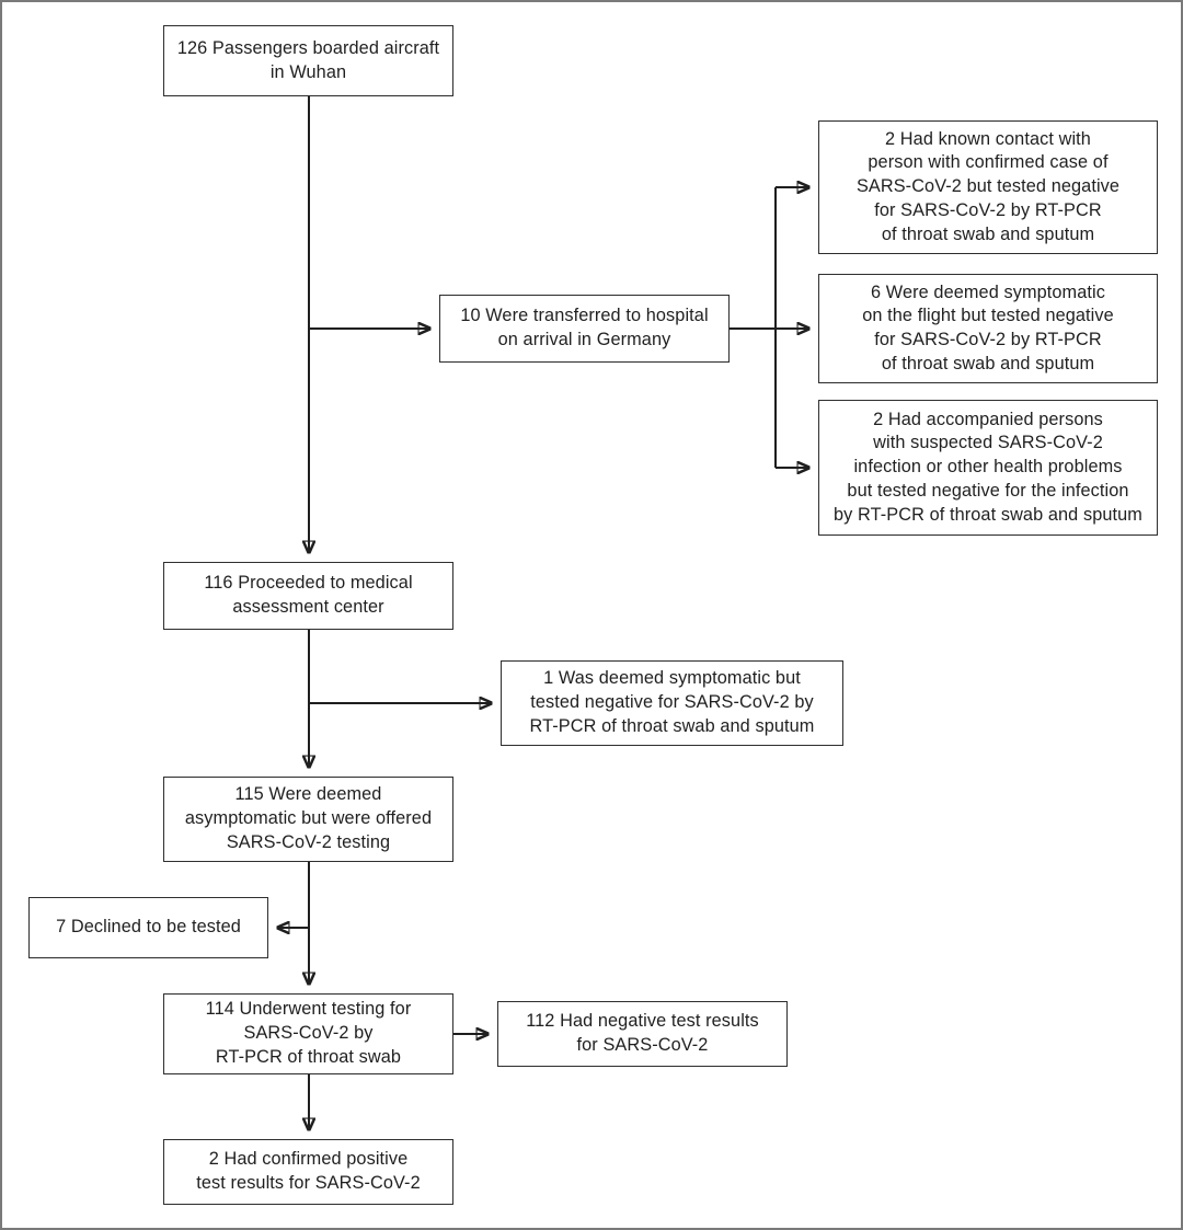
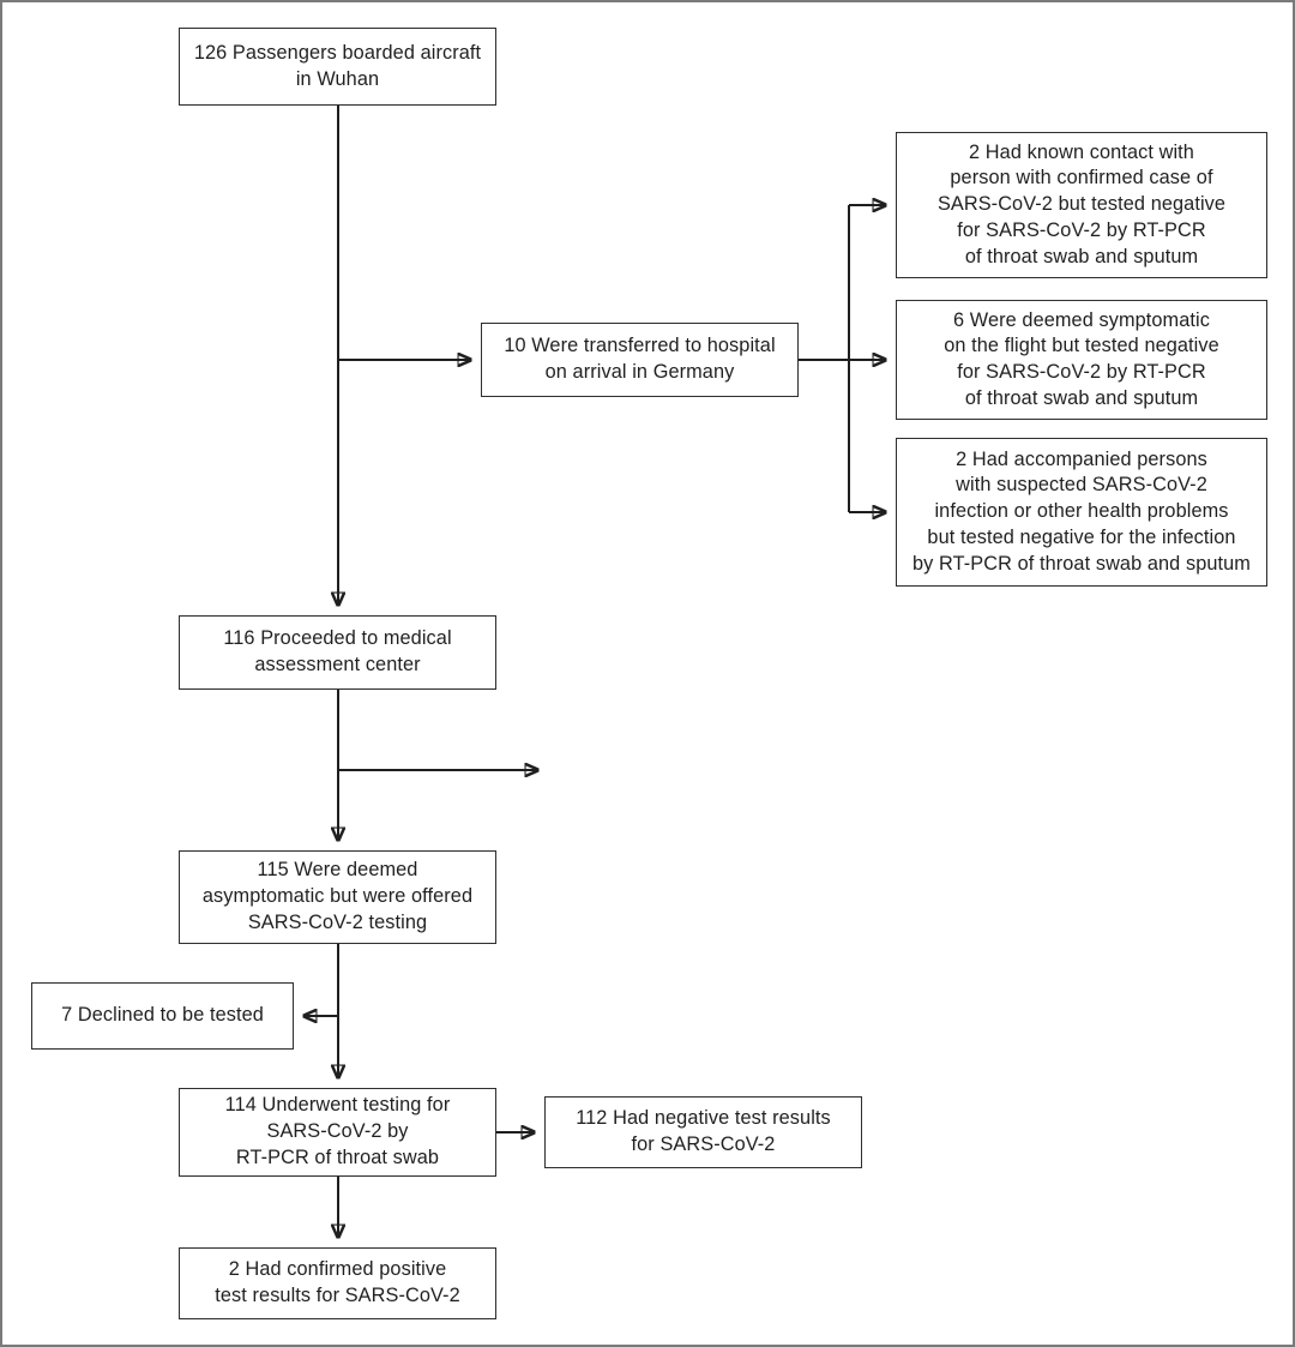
  126 Passengers boarded aircraft
  in Wuhan
  10 Were transferred to hospital
  on arrival in Germany
  2 Had known contact with
  person with confirmed case of
  SARS-CoV-2 but tested negative
  for SARS-CoV-2 by RT-PCR
  of throat swab and sputum
  6 Were deemed symptomatic
  on the flight but tested negative
  for SARS-CoV-2 by RT-PCR
  of throat swab and sputum
  2 Had accompanied persons
  with suspected SARS-CoV-2
  infection or other health problems
  but tested negative for the infection
  by RT-PCR of throat swab and sputum
  116 Proceeded to medical
  assessment center
- 1 Was deemed symptomatic but
- tested negative for SARS-CoV-2 by
- RT-PCR of throat swab and sputum
  115 Were deemed
  asymptomatic but were offered
  SARS-CoV-2 testing
  7 Declined to be tested
  114 Underwent testing for
  SARS-CoV-2 by
  RT-PCR of throat swab
  112 Had negative test results
  for SARS-CoV-2
  2 Had confirmed positive
  test results for SARS-CoV-2
